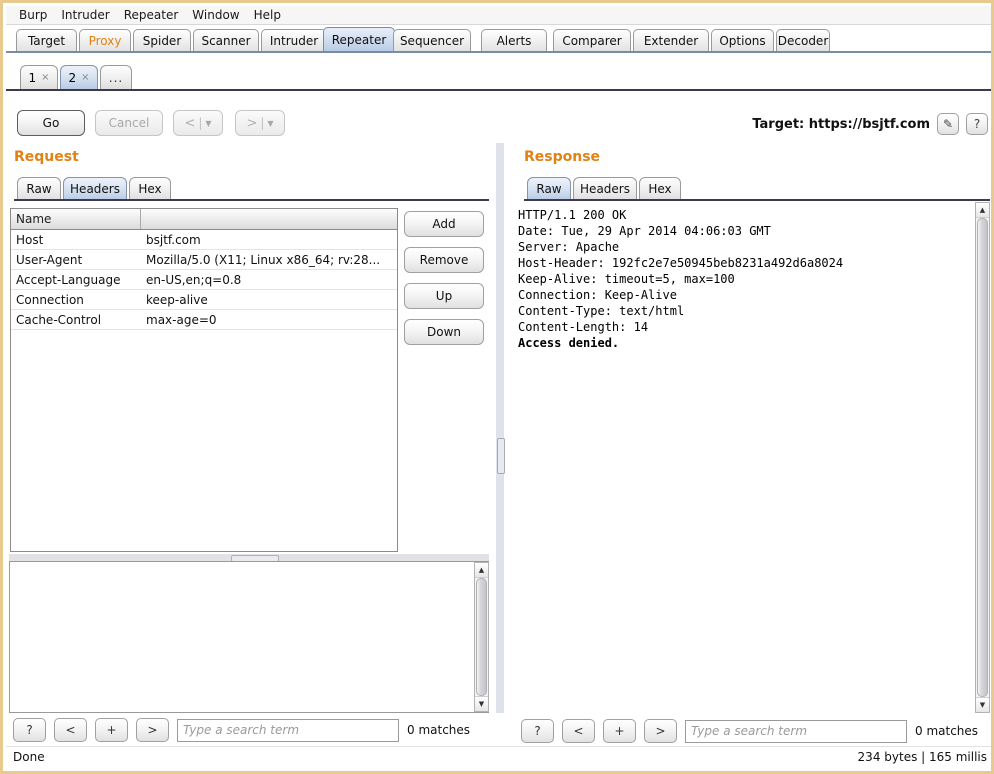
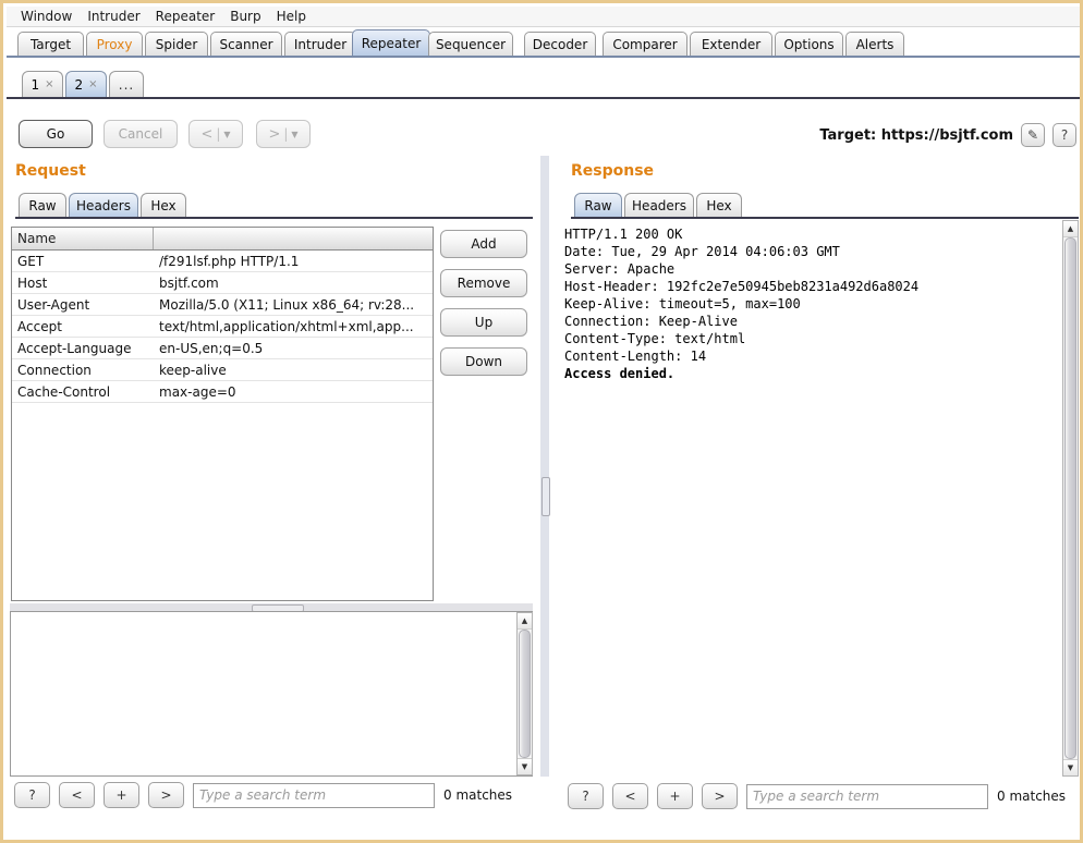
- Burp
+ Window
  Intruder
  Repeater
- Window
+ Burp
  Help
  Target
  Proxy
  Spider
  Scanner
  Intruder
  Repeater
  Sequencer
- Alerts
+ Decoder
  Comparer
  Extender
  Options
- Decoder
+ Alerts
  1
  ×
  2
  ×
  ...
  Go
  Cancel
  <
  |
  ▼
  >
  |
  ▼
  Target: https://bsjtf.com
  ✎
  ?
  Request
  Raw
  Headers
  Hex
  Name
+ GET
+ /f291lsf.php HTTP/1.1
  Host
  bsjtf.com
  User-Agent
  Mozilla/5.0 (X11; Linux x86_64; rv:28...
+ Accept
+ text/html,application/xhtml+xml,app...
  Accept-Language
- en-US,en;q=0.8
+ en-US,en;q=0.5
  Connection
  keep-alive
  Cache-Control
  max-age=0
  Add
  Remove
  Up
  Down
  ▲
  ▼
  ?
  <
  +
  >
  Type a search term
  0 matches
  Response
  Raw
  Headers
  Hex
  HTTP/1.1 200 OK
  Date: Tue, 29 Apr 2014 04:06:03 GMT
  Server: Apache
  Host-Header: 192fc2e7e50945beb8231a492d6a8024
  Keep-Alive: timeout=5, max=100
  Connection: Keep-Alive
  Content-Type: text/html
  Content-Length: 14
  Access denied.
  ▲
  ▼
  ?
  <
  +
  >
  Type a search term
  0 matches
- Done
- 234 bytes | 165 millis
